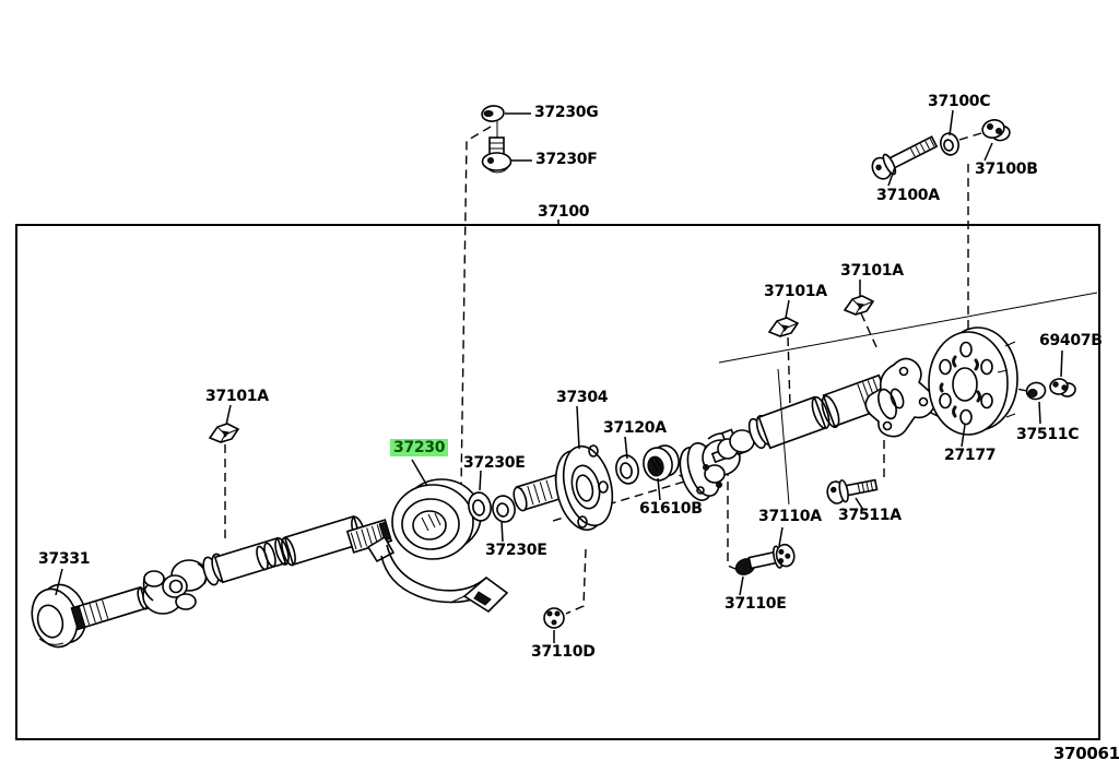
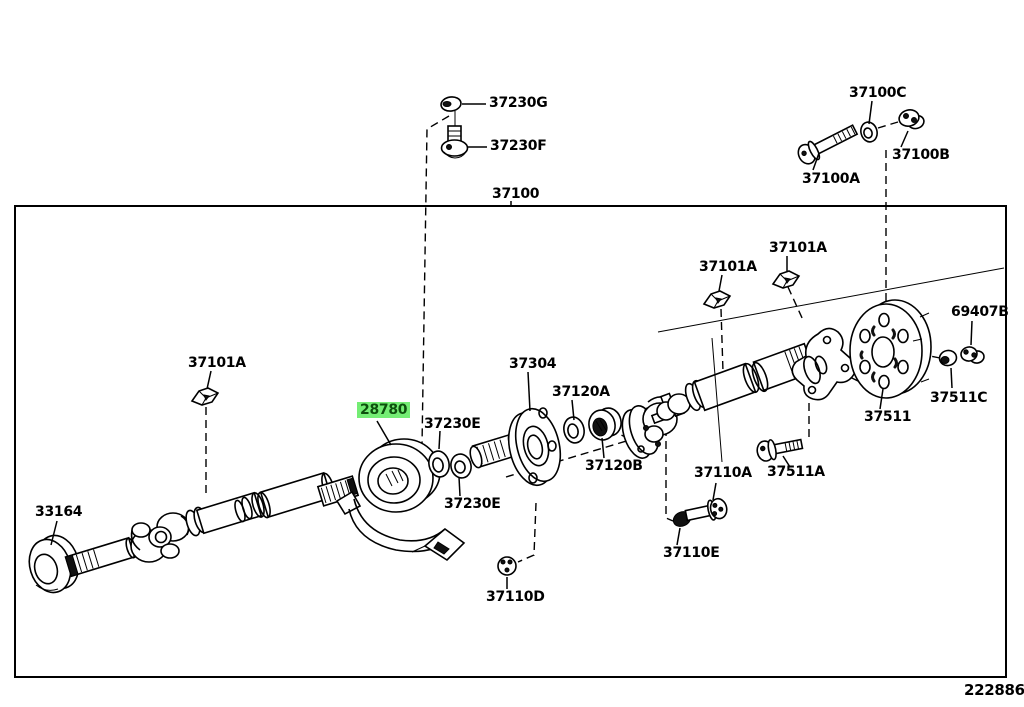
  37230G
  37230F
  37100
  37100C
  37100A
  37100B
  37101A
  37101A
  37101A
- 37331
+ 33164
- 37230
+ 28780
  37230E
  37230E
  37304
  37120A
- 61610B
+ 37120B
  37110A
  37110E
  37511A
- 27177
+ 37511
  69407B
  37511C
  37110D
- 370061
+ 222886
